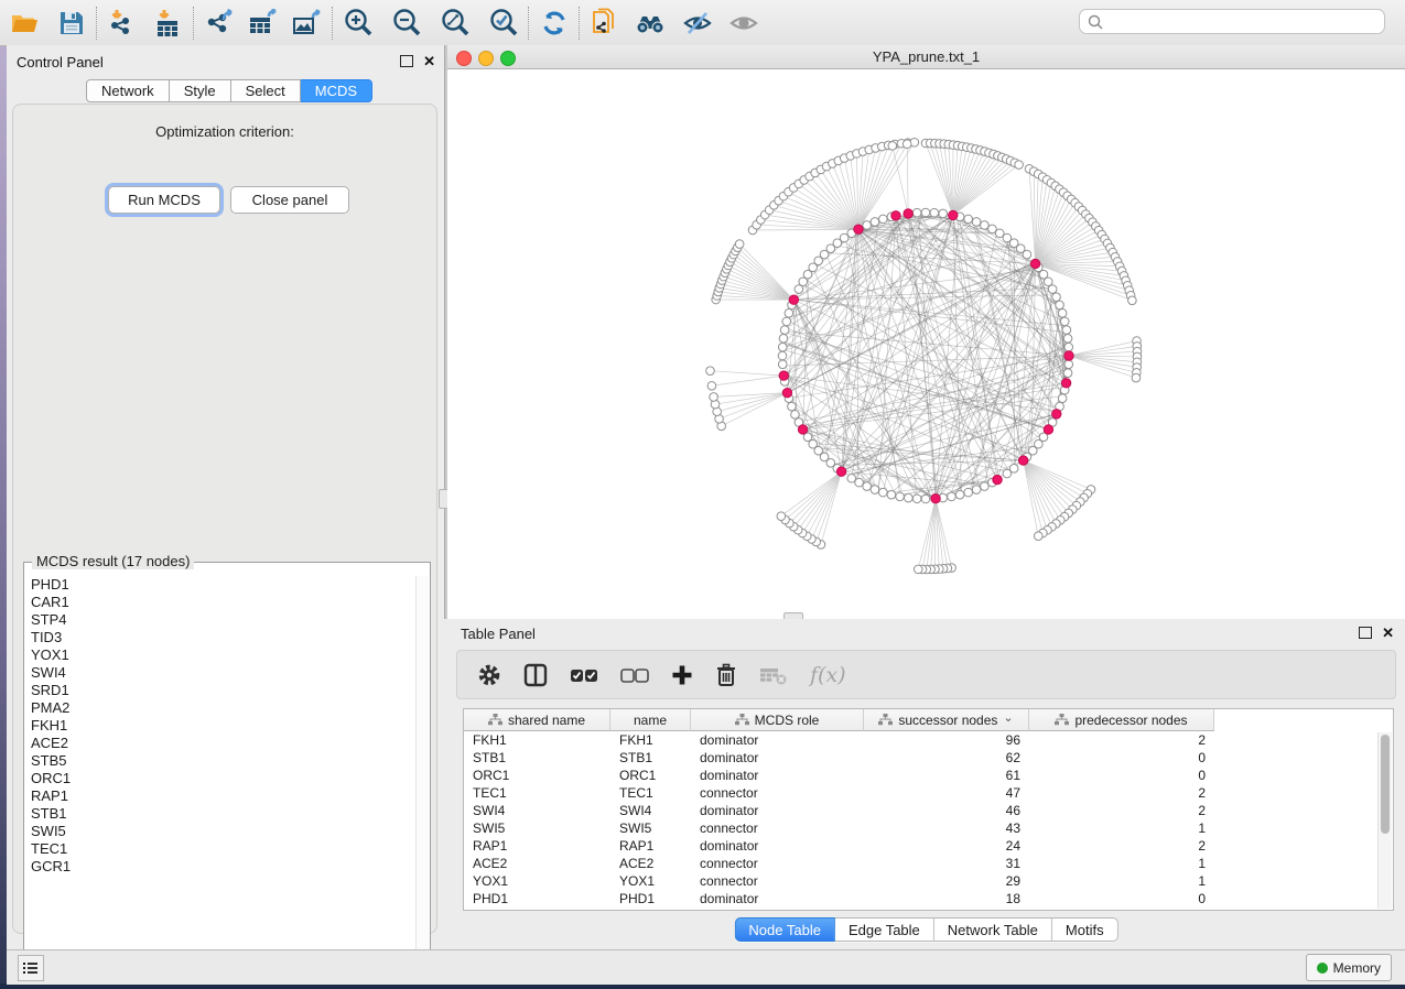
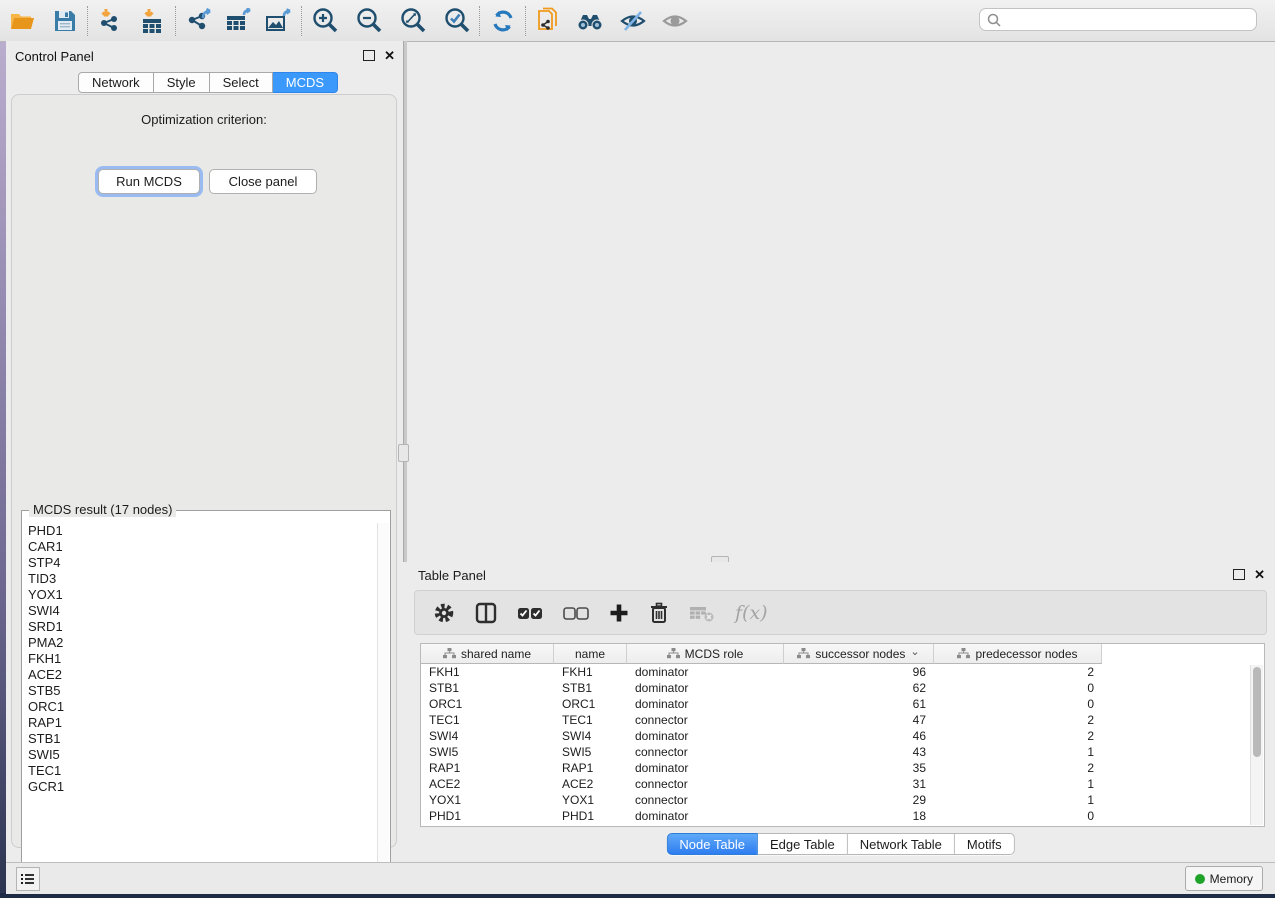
  Control Panel
  ✕
  Network
  Style
  Select
  MCDS
  Optimization criterion:
  Run MCDS
  Close panel
  MCDS result (17 nodes)
  PHD1
  CAR1
  STP4
  TID3
  YOX1
  SWI4
  SRD1
  PMA2
  FKH1
  ACE2
  STB5
  ORC1
  RAP1
  STB1
  SWI5
  TEC1
  GCR1
- YPA_prune.txt_1
  Table Panel
  ✕
  f(x)
  shared name
  name
  MCDS role
  successor nodes
  ⌄
  predecessor nodes
  FKH1
  FKH1
  dominator
  96
  2
  STB1
  STB1
  dominator
  62
  0
  ORC1
  ORC1
  dominator
  61
  0
  TEC1
  TEC1
  connector
  47
  2
  SWI4
  SWI4
  dominator
  46
  2
  SWI5
  SWI5
  connector
  43
  1
  RAP1
  RAP1
  dominator
- 24
+ 35
  2
  ACE2
  ACE2
  connector
  31
  1
  YOX1
  YOX1
  connector
  29
  1
  PHD1
  PHD1
  dominator
  18
  0
  Node Table
  Edge Table
  Network Table
  Motifs
  Memory
